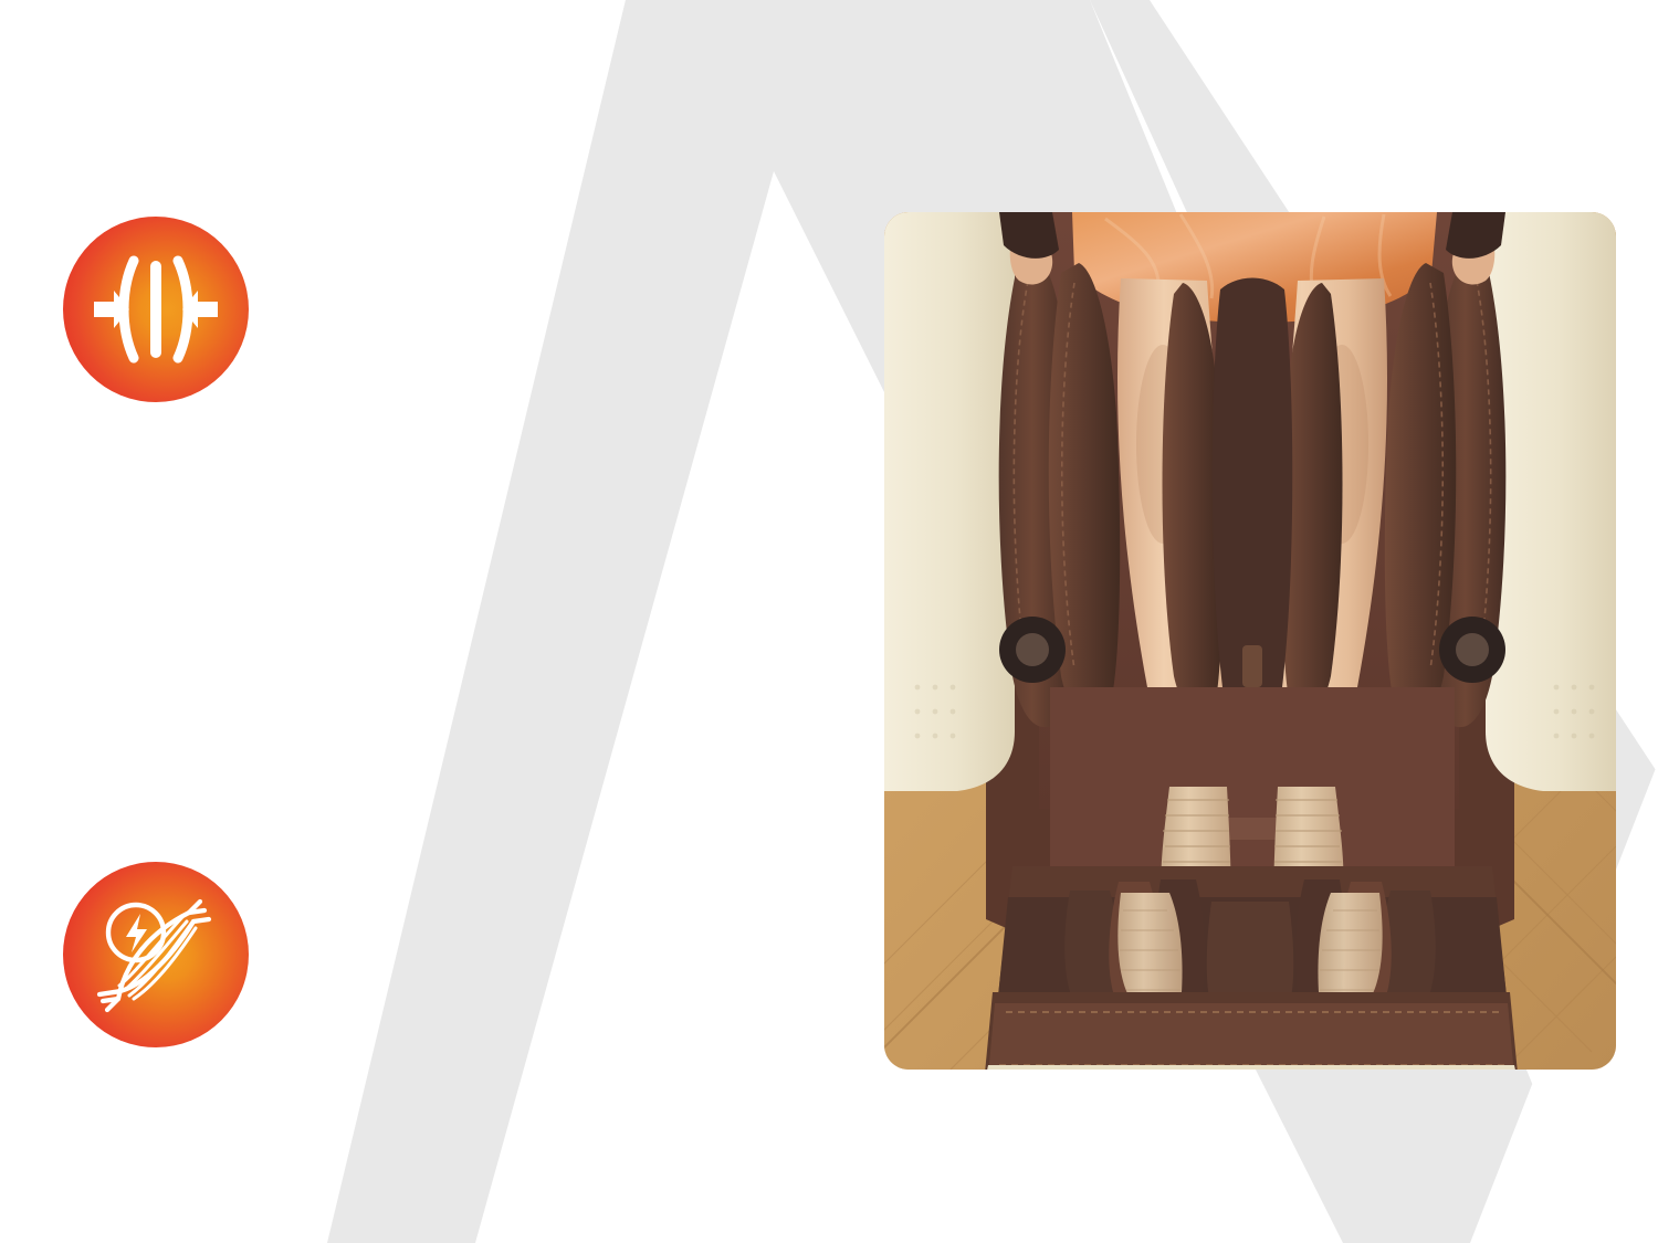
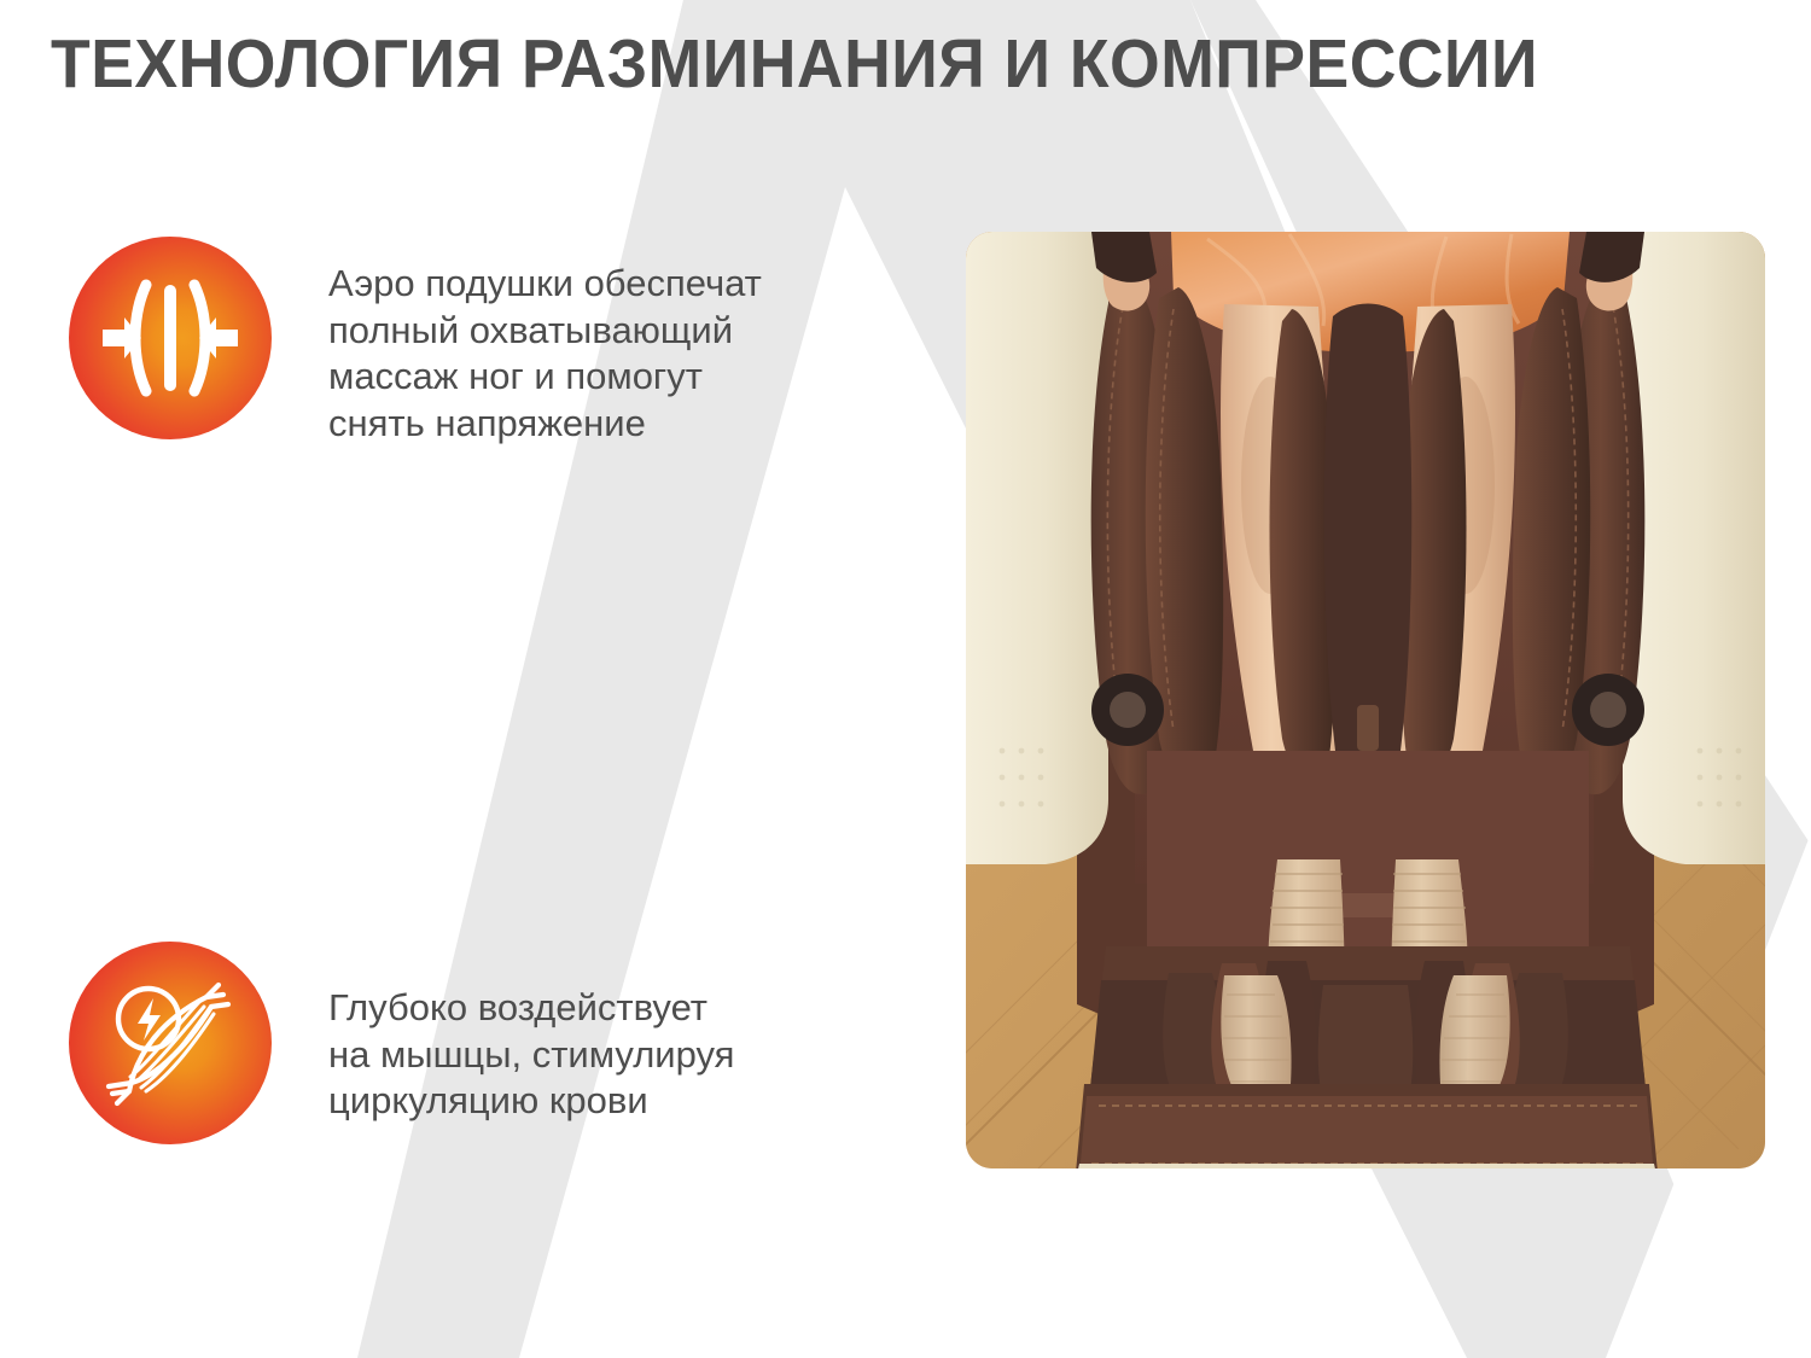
+ ТЕХНОЛОГИЯ РАЗМИНАНИЯ И КОМПРЕССИИ
+ Аэро подушки обеспечат
+ полный охватывающий
+ массаж ног и помогут
+ снять напряжение
+ Глубоко воздействует
+ на мышцы, стимулируя
+ циркуляцию крови
